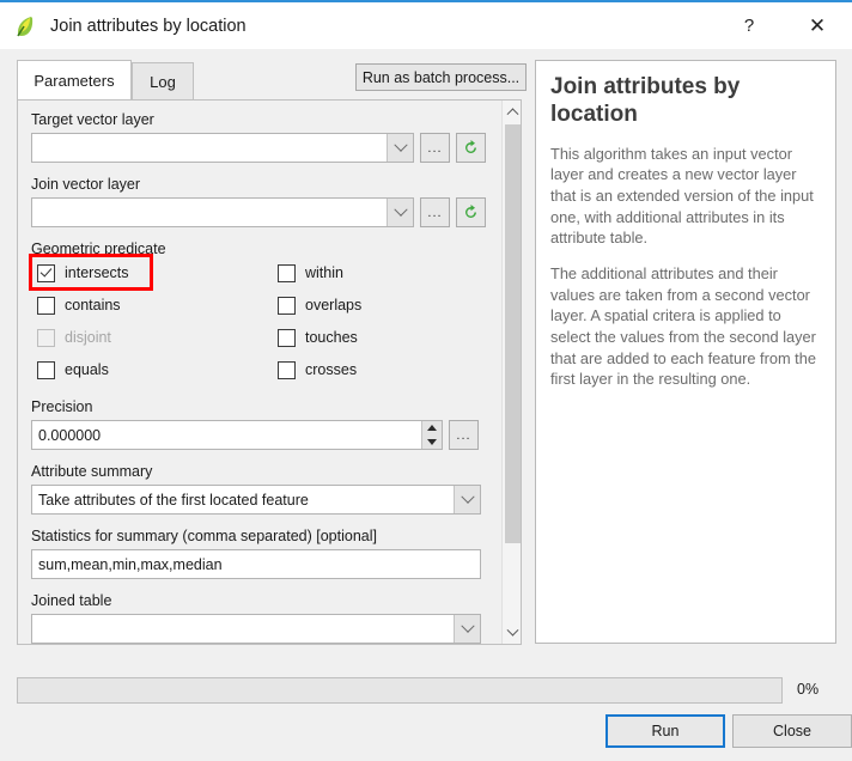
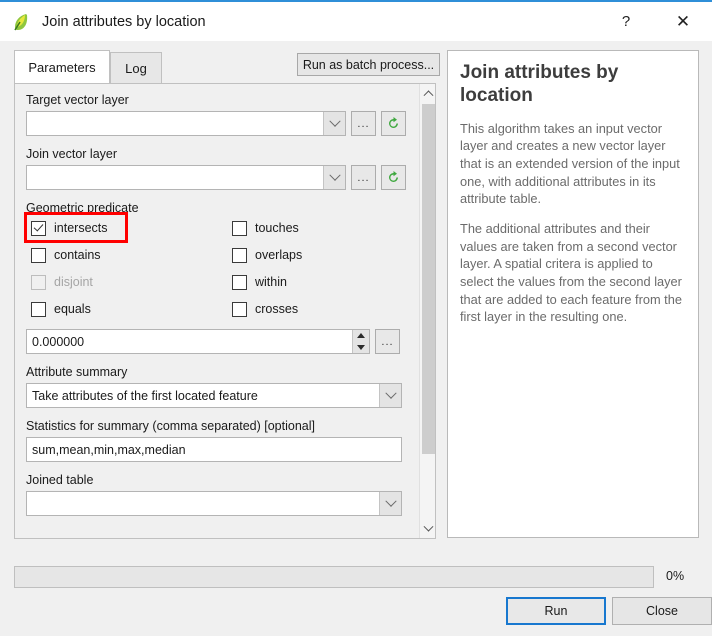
  Join attributes by location
  ?
  ✕
  Parameters
  Log
  Run as batch process...
  Target vector layer
  ...
  Join vector layer
  ...
  Geometric predicate
  intersects
- within
+ touches
  contains
  overlaps
  disjoint
- touches
+ within
  equals
  crosses
- Precision
  0.000000
  ...
  Attribute summary
  Take attributes of the first located feature
  Statistics for summary (comma separated) [optional]
  sum,mean,min,max,median
  Joined table
  Join attributes by location
  This algorithm takes an input vector layer and creates a new vector layer that is an extended version of the input one, with additional attributes in its attribute table.
  The additional attributes and their values are taken from a second vector layer. A spatial critera is applied to select the values from the second layer that are added to each feature from the first layer in the resulting one.
  0%
  Run
  Close
